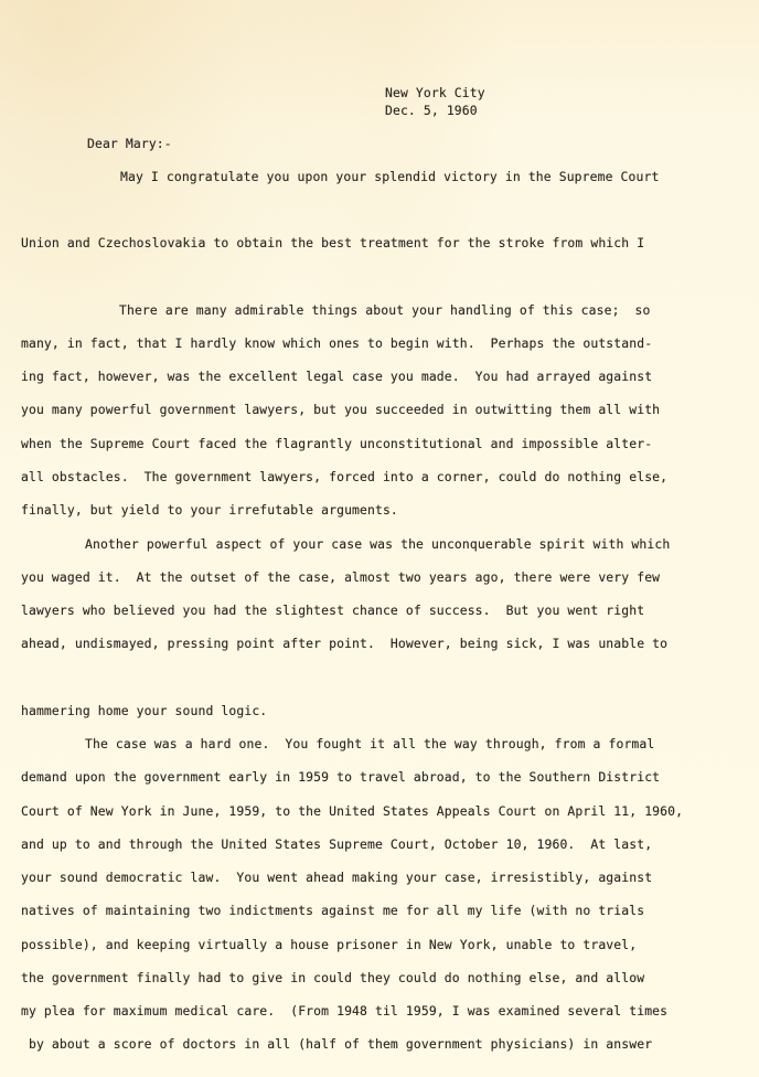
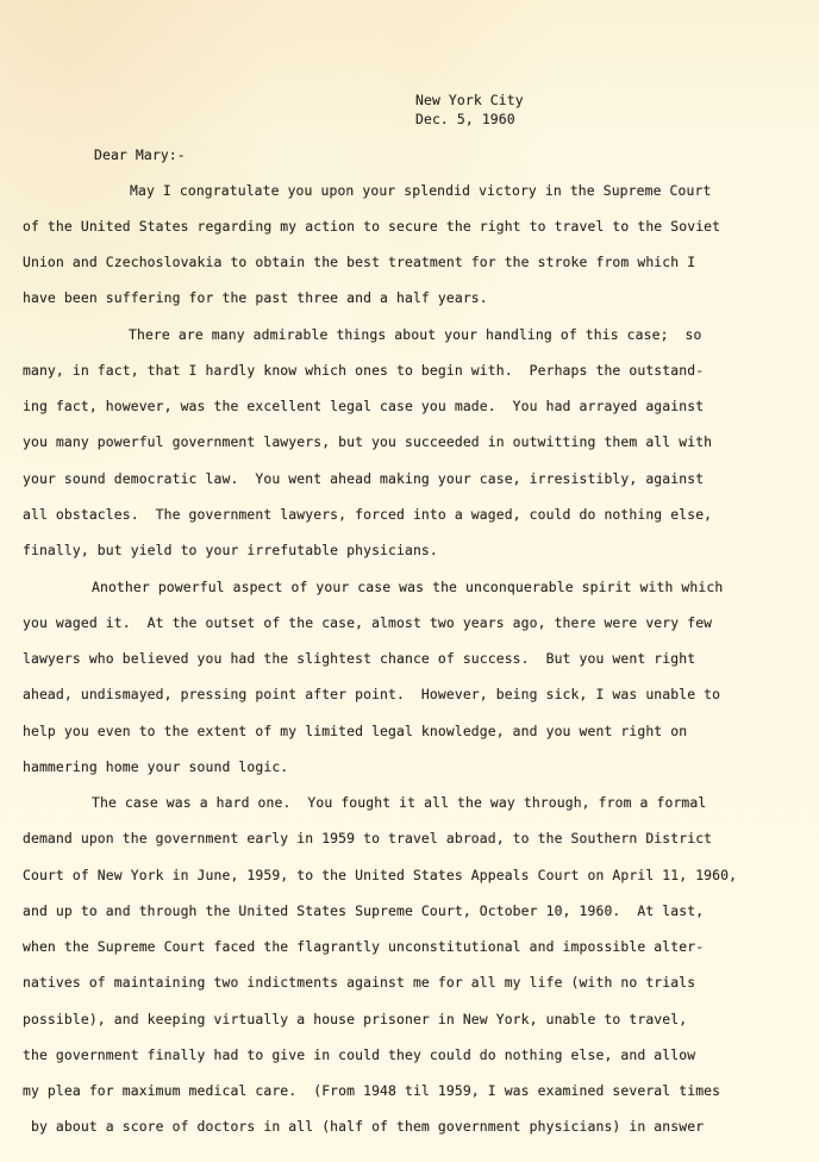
  New York City
  Dec. 5, 1960
  Dear Mary:-
  May I congratulate you upon your splendid victory in the Supreme Court
+ of the United States regarding my action to secure the right to travel to the Soviet
  Union and Czechoslovakia to obtain the best treatment for the stroke from which I
+ have been suffering for the past three and a half years.
  There are many admirable things about your handling of this case; so
  many, in fact, that I hardly know which ones to begin with. Perhaps the outstand-
  ing fact, however, was the excellent legal case you made. You had arrayed against
  you many powerful government lawyers, but you succeeded in outwitting them all with
- when the Supreme Court faced the flagrantly unconstitutional and impossible alter-
+ your sound democratic law. You went ahead making your case, irresistibly, against
- all obstacles. The government lawyers, forced into a corner, could do nothing else,
+ all obstacles. The government lawyers, forced into a waged, could do nothing else,
- finally, but yield to your irrefutable arguments.
+ finally, but yield to your irrefutable physicians.
  Another powerful aspect of your case was the unconquerable spirit with which
  you waged it. At the outset of the case, almost two years ago, there were very few
  lawyers who believed you had the slightest chance of success. But you went right
  ahead, undismayed, pressing point after point. However, being sick, I was unable to
+ help you even to the extent of my limited legal knowledge, and you went right on
  hammering home your sound logic.
  The case was a hard one. You fought it all the way through, from a formal
  demand upon the government early in 1959 to travel abroad, to the Southern District
  Court of New York in June, 1959, to the United States Appeals Court on April 11, 1960,
  and up to and through the United States Supreme Court, October 10, 1960. At last,
- your sound democratic law. You went ahead making your case, irresistibly, against
+ when the Supreme Court faced the flagrantly unconstitutional and impossible alter-
  natives of maintaining two indictments against me for all my life (with no trials
  possible), and keeping virtually a house prisoner in New York, unable to travel,
  the government finally had to give in could they could do nothing else, and allow
  my plea for maximum medical care. (From 1948 til 1959, I was examined several times
  by about a score of doctors in all (half of them government physicians) in answer
